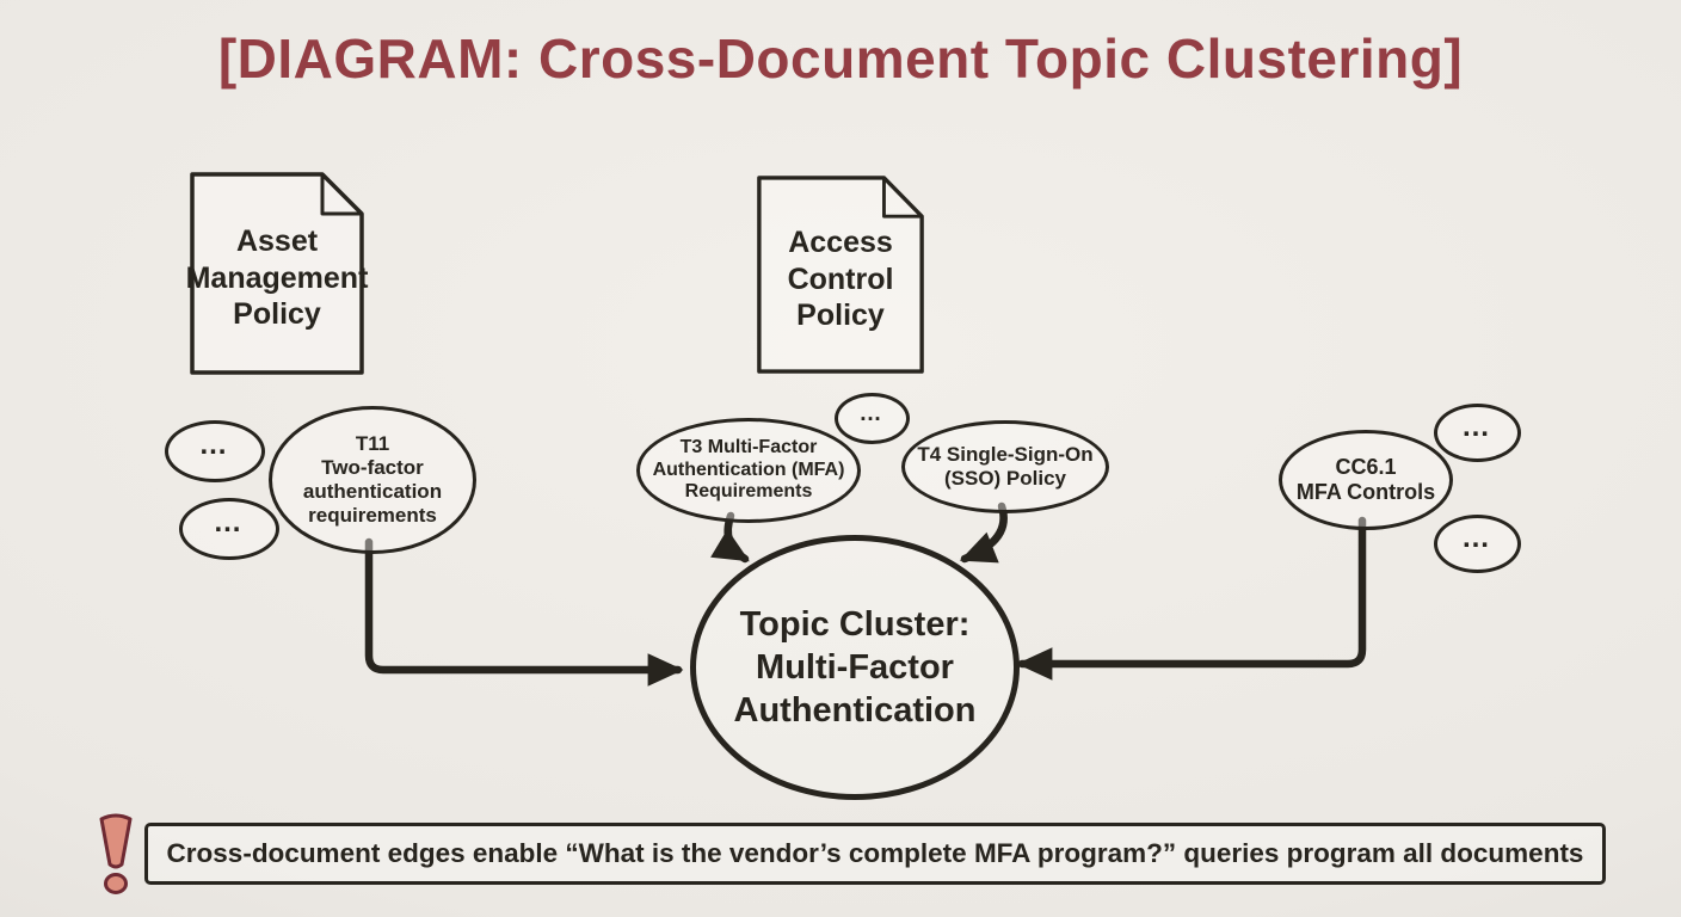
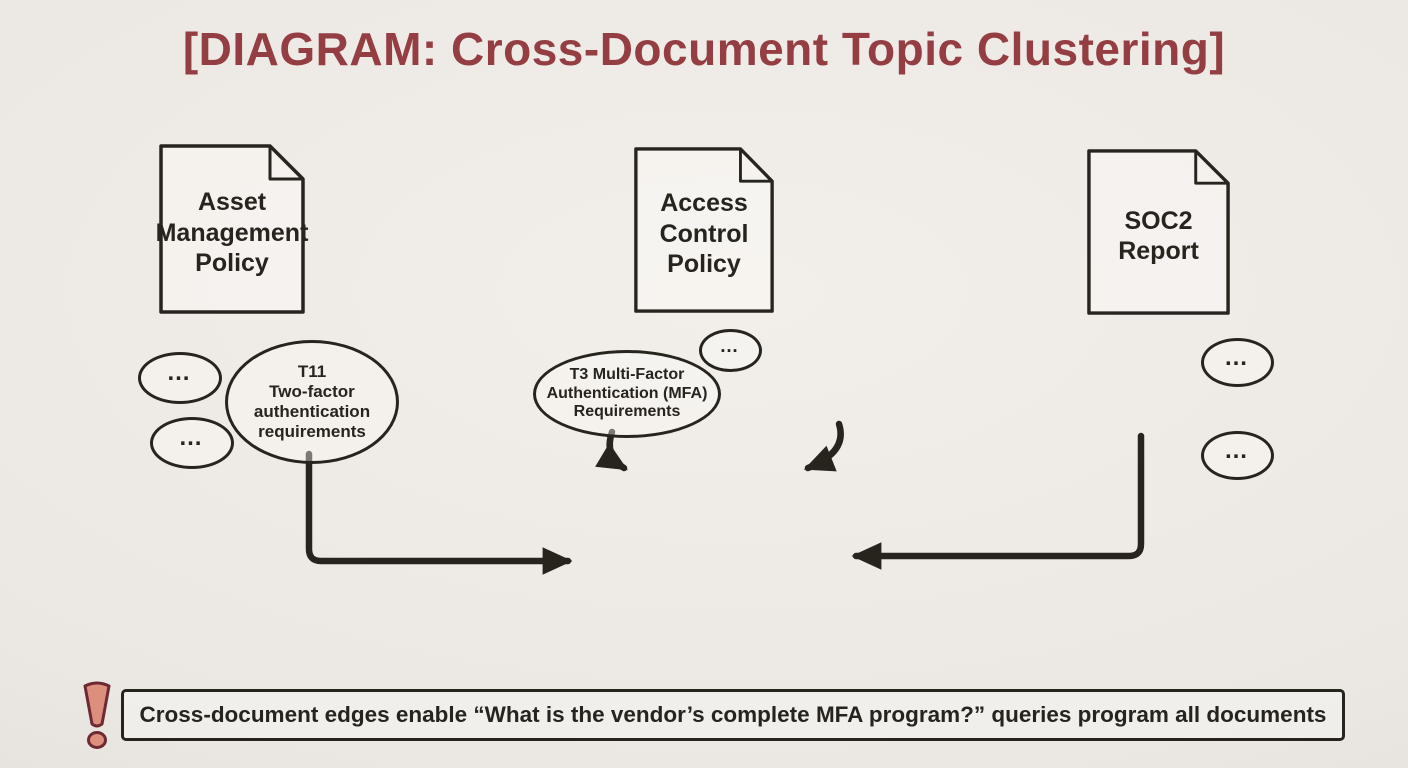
  [DIAGRAM: Cross-Document Topic Clustering]
  Asset
  Management
  Policy
  Access
  Control
  Policy
+ SOC2
+ Report
  …
  …
  …
  …
  …
  T11
  Two-factor
  authentication
  requirements
  T3 Multi-Factor
  Authentication (MFA)
  Requirements
- T4 Single-Sign-On
- (SSO) Policy
- CC6.1
- MFA Controls
- Topic Cluster:
- Multi-Factor
- Authentication
  Cross-document edges enable “What is the vendor’s complete MFA program?” queries program all documents
